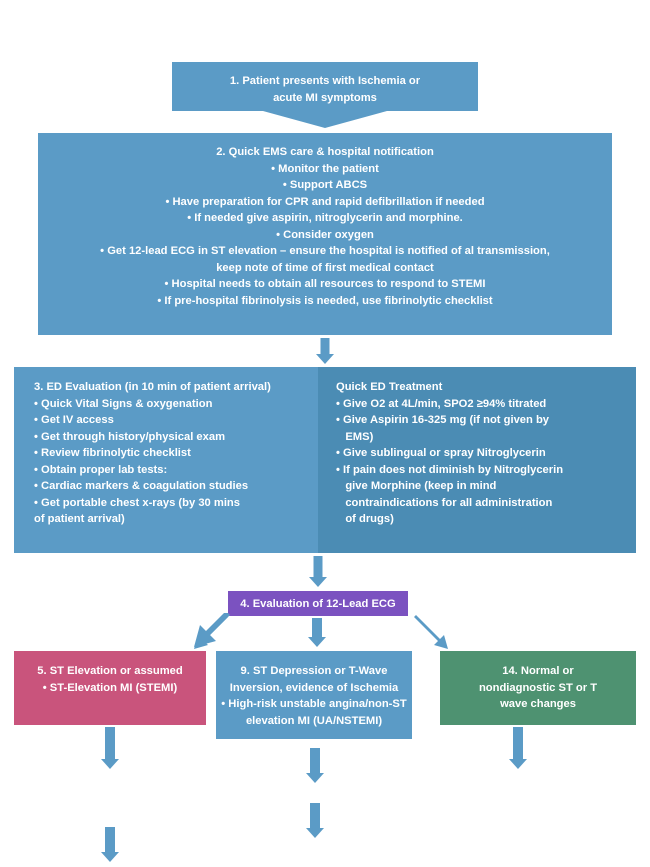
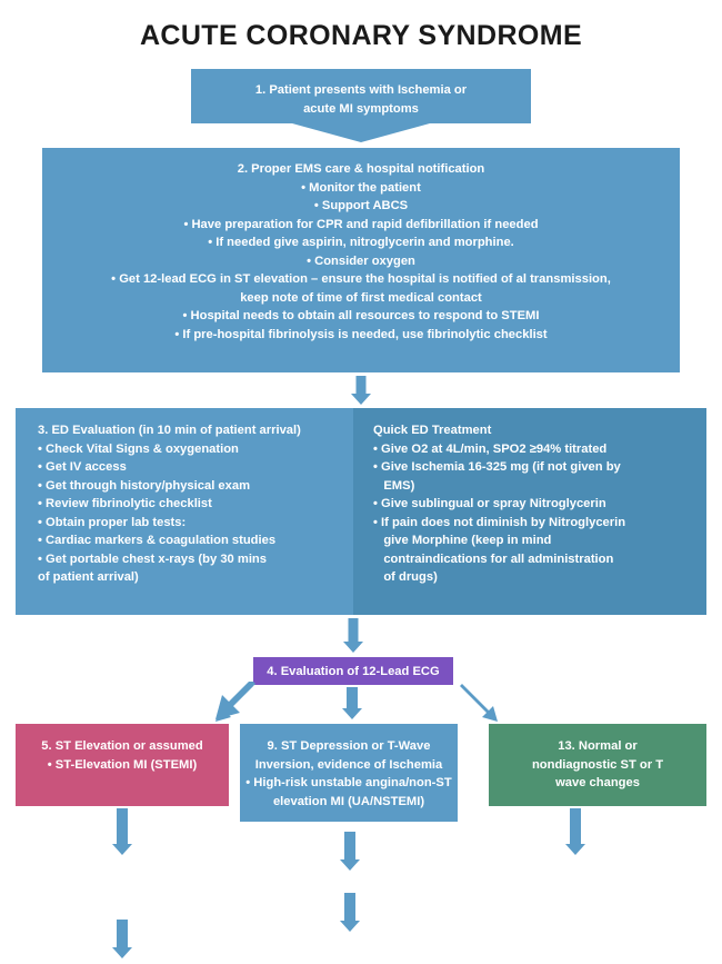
+ ACUTE CORONARY SYNDROME
  1. Patient presents with Ischemia or
  acute MI symptoms
- 2. Quick EMS care & hospital notification
+ 2. Proper EMS care & hospital notification
  • Monitor the patient
  • Support ABCS
  • Have preparation for CPR and rapid defibrillation if needed
  • If needed give aspirin, nitroglycerin and morphine.
  • Consider oxygen
  • Get 12-lead ECG in ST elevation – ensure the hospital is notified of al transmission,
  keep note of time of first medical contact
  • Hospital needs to obtain all resources to respond to STEMI
  • If pre-hospital fibrinolysis is needed, use fibrinolytic checklist
  3. ED Evaluation (in 10 min of patient arrival)
- • Quick Vital Signs & oxygenation
+ • Check Vital Signs & oxygenation
  • Get IV access
  • Get through history/physical exam
  • Review fibrinolytic checklist
  • Obtain proper lab tests:
  • Cardiac markers & coagulation studies
  • Get portable chest x-rays (by 30 mins
  of patient arrival)
  Quick ED Treatment
  • Give O2 at 4L/min, SPO2 ≥94% titrated
- • Give Aspirin 16-325 mg (if not given by
+ • Give Ischemia 16-325 mg (if not given by
  EMS)
  • Give sublingual or spray Nitroglycerin
  • If pain does not diminish by Nitroglycerin
  give Morphine (keep in mind
  contraindications for all administration
  of drugs)
  4. Evaluation of 12-Lead ECG
  5. ST Elevation or assumed
  • ST-Elevation MI (STEMI)
  9. ST Depression or T-Wave
  Inversion, evidence of Ischemia
  • High-risk unstable angina/non-ST
  elevation MI (UA/NSTEMI)
- 14. Normal or
+ 13. Normal or
  nondiagnostic ST or T
  wave changes
